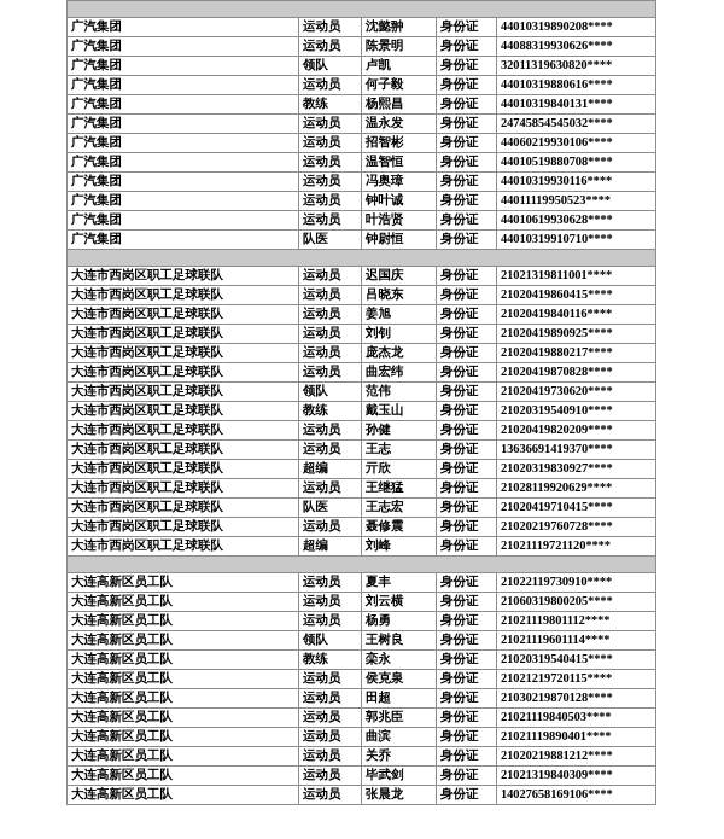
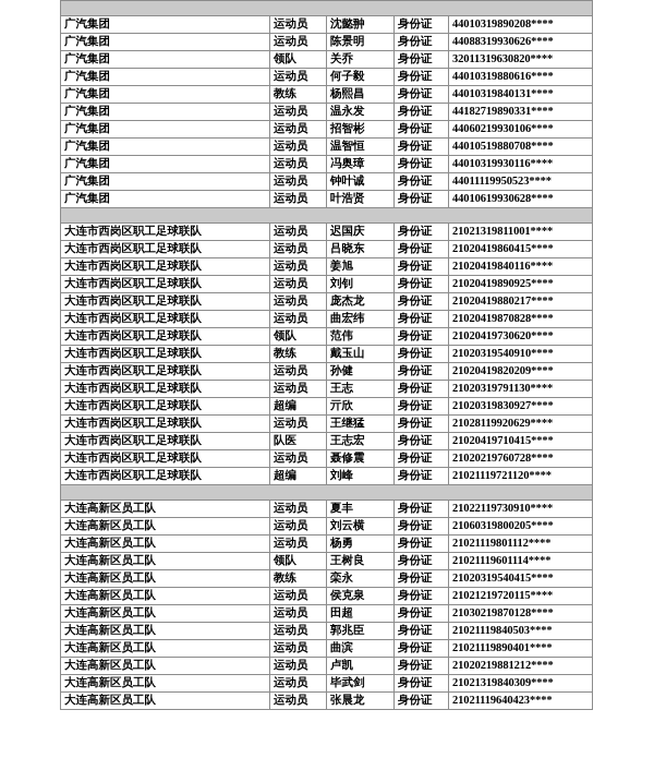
  广汽集团	运动员	沈懿翀	身份证	44010319890208****
  广汽集团	运动员	陈景明	身份证	44088319930626****
- 广汽集团	领队	卢凯	身份证	32011319630820****
+ 广汽集团	领队	关乔	身份证	32011319630820****
  广汽集团	运动员	何子毅	身份证	44010319880616****
  广汽集团	教练	杨熙昌	身份证	44010319840131****
- 广汽集团	运动员	温永发	身份证	24745854545032****
+ 广汽集团	运动员	温永发	身份证	44182719890331****
  广汽集团	运动员	招智彬	身份证	44060219930106****
  广汽集团	运动员	温智恒	身份证	44010519880708****
  广汽集团	运动员	冯奥璋	身份证	44010319930116****
  广汽集团	运动员	钟叶诚	身份证	44011119950523****
  广汽集团	运动员	叶浩贤	身份证	44010619930628****
- 广汽集团	队医	钟尉恒	身份证	44010319910710****
  大连市西岗区职工足球联队	运动员	迟国庆	身份证	21021319811001****
  大连市西岗区职工足球联队	运动员	吕晓东	身份证	21020419860415****
  大连市西岗区职工足球联队	运动员	姜旭	身份证	21020419840116****
  大连市西岗区职工足球联队	运动员	刘钊	身份证	21020419890925****
  大连市西岗区职工足球联队	运动员	庞杰龙	身份证	21020419880217****
  大连市西岗区职工足球联队	运动员	曲宏纬	身份证	21020419870828****
  大连市西岗区职工足球联队	领队	范伟	身份证	21020419730620****
  大连市西岗区职工足球联队	教练	戴玉山	身份证	21020319540910****
  大连市西岗区职工足球联队	运动员	孙健	身份证	21020419820209****
- 大连市西岗区职工足球联队	运动员	王志	身份证	13636691419370****
+ 大连市西岗区职工足球联队	运动员	王志	身份证	21020319791130****
  大连市西岗区职工足球联队	超编	亓欣	身份证	21020319830927****
  大连市西岗区职工足球联队	运动员	王继猛	身份证	21028119920629****
  大连市西岗区职工足球联队	队医	王志宏	身份证	21020419710415****
  大连市西岗区职工足球联队	运动员	聂修震	身份证	21020219760728****
  大连市西岗区职工足球联队	超编	刘峰	身份证	21021119721120****
  大连高新区员工队	运动员	夏丰	身份证	21022119730910****
  大连高新区员工队	运动员	刘云横	身份证	21060319800205****
  大连高新区员工队	运动员	杨勇	身份证	21021119801112****
  大连高新区员工队	领队	王树良	身份证	21021119601114****
  大连高新区员工队	教练	栾永	身份证	21020319540415****
  大连高新区员工队	运动员	侯克泉	身份证	21021219720115****
  大连高新区员工队	运动员	田超	身份证	21030219870128****
  大连高新区员工队	运动员	郭兆臣	身份证	21021119840503****
  大连高新区员工队	运动员	曲滨	身份证	21021119890401****
- 大连高新区员工队	运动员	关乔	身份证	21020219881212****
+ 大连高新区员工队	运动员	卢凯	身份证	21020219881212****
  大连高新区员工队	运动员	毕武剑	身份证	21021319840309****
- 大连高新区员工队	运动员	张晨龙	身份证	14027658169106****
+ 大连高新区员工队	运动员	张晨龙	身份证	21021119640423****
